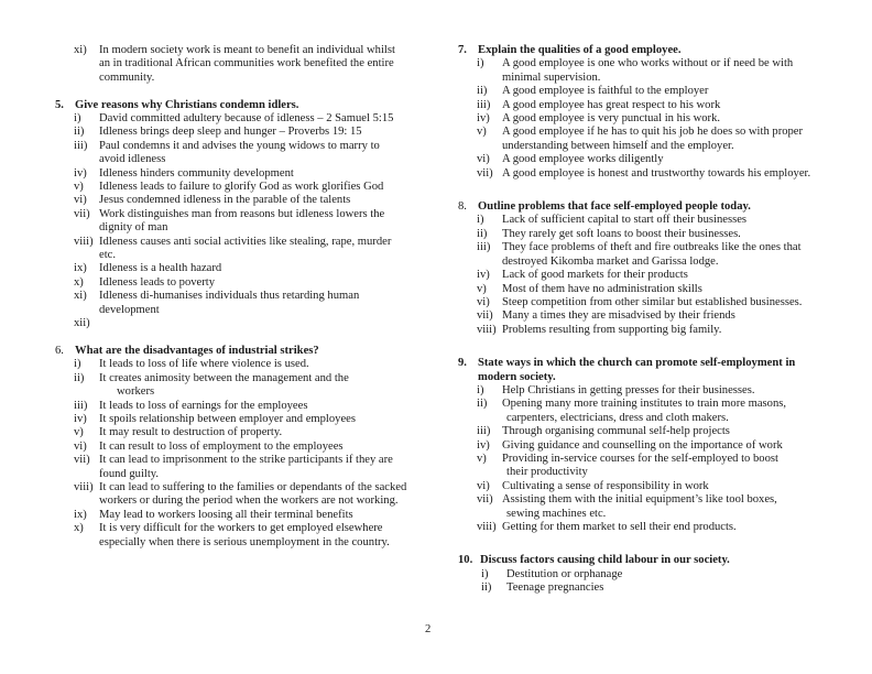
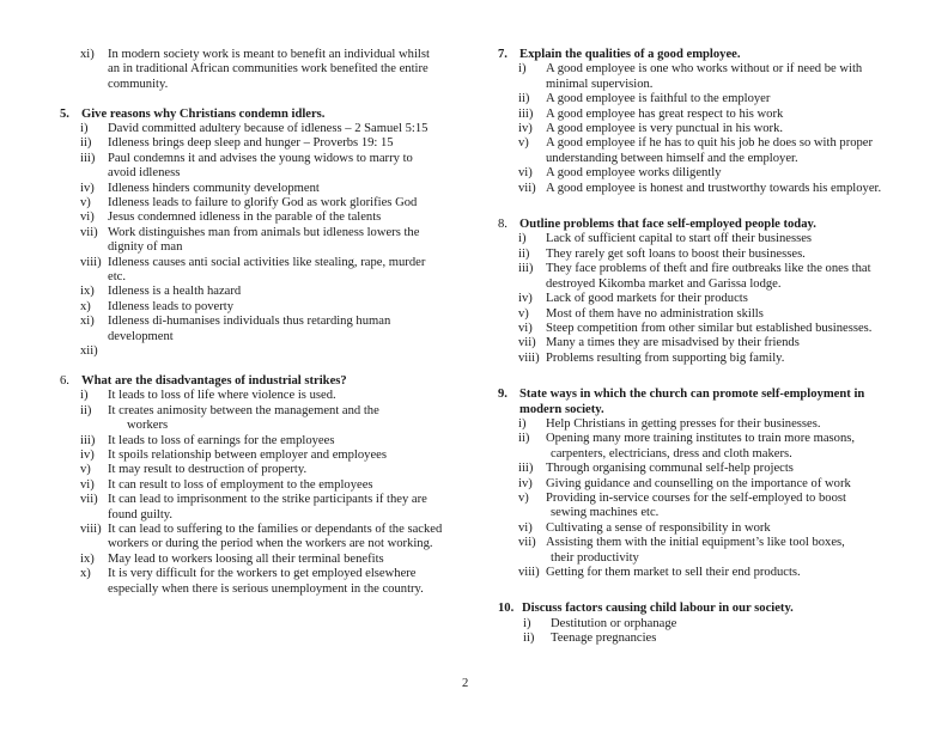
  xi)
  In modern society work is meant to benefit an individual whilst an in traditional African communities work benefited the entire community.
  5.
  Give reasons why Christians condemn idlers.
  i)
  David committed adultery because of idleness – 2 Samuel 5:15
  ii)
  Idleness brings deep sleep and hunger – Proverbs 19: 15
  iii)
  Paul condemns it and advises the young widows to marry to avoid idleness
  iv)
  Idleness hinders community development
  v)
  Idleness leads to failure to glorify God as work glorifies God
  vi)
  Jesus condemned idleness in the parable of the talents
  vii)
- Work distinguishes man from reasons but idleness lowers the dignity of man
+ Work distinguishes man from animals but idleness lowers the dignity of man
  viii)
  Idleness causes anti social activities like stealing, rape, murder etc.
  ix)
  Idleness is a health hazard
  x)
  Idleness leads to poverty
  xi)
  Idleness di-humanises individuals thus retarding human development
  xii)
  6.
  What are the disadvantages of industrial strikes?
  i)
  It leads to loss of life where violence is used.
  ii)
  It creates animosity between the management and the
  workers
  iii)
  It leads to loss of earnings for the employees
  iv)
  It spoils relationship between employer and employees
  v)
  It may result to destruction of property.
  vi)
  It can result to loss of employment to the employees
  vii)
  It can lead to imprisonment to the strike participants if they are found guilty.
  viii)
  It can lead to suffering to the families or dependants of the sacked workers or during the period when the workers are not working.
  ix)
  May lead to workers loosing all their terminal benefits
  x)
  It is very difficult for the workers to get employed elsewhere especially when there is serious unemployment in the country.
  7.
  Explain the qualities of a good employee.
  i)
  A good employee is one who works without or if need be with minimal supervision.
  ii)
  A good employee is faithful to the employer
  iii)
  A good employee has great respect to his work
  iv)
  A good employee is very punctual in his work.
  v)
  A good employee if he has to quit his job he does so with proper understanding between himself and the employer.
  vi)
  A good employee works diligently
  vii)
  A good employee is honest and trustworthy towards his employer.
  8.
  Outline problems that face self-employed people today.
  i)
  Lack of sufficient capital to start off their businesses
  ii)
  They rarely get soft loans to boost their businesses.
  iii)
  They face problems of theft and fire outbreaks like the ones that destroyed Kikomba market and Garissa lodge.
  iv)
  Lack of good markets for their products
  v)
  Most of them have no administration skills
  vi)
  Steep competition from other similar but established businesses.
  vii)
  Many a times they are misadvised by their friends
  viii)
  Problems resulting from supporting big family.
  9.
  State ways in which the church can promote self-employment in modern society.
  i)
  Help Christians in getting presses for their businesses.
  ii)
  Opening many more training institutes to train more masons,
  carpenters, electricians, dress and cloth makers.
  iii)
  Through organising communal self-help projects
  iv)
  Giving guidance and counselling on the importance of work
  v)
  Providing in-service courses for the self-employed to boost
- their productivity
+ sewing machines etc.
  vi)
  Cultivating a sense of responsibility in work
  vii)
  Assisting them with the initial equipment’s like tool boxes,
- sewing machines etc.
+ their productivity
  viii)
  Getting for them market to sell their end products.
  10.
  Discuss factors causing child labour in our society.
  i)
  Destitution or orphanage
  ii)
  Teenage pregnancies
  2
